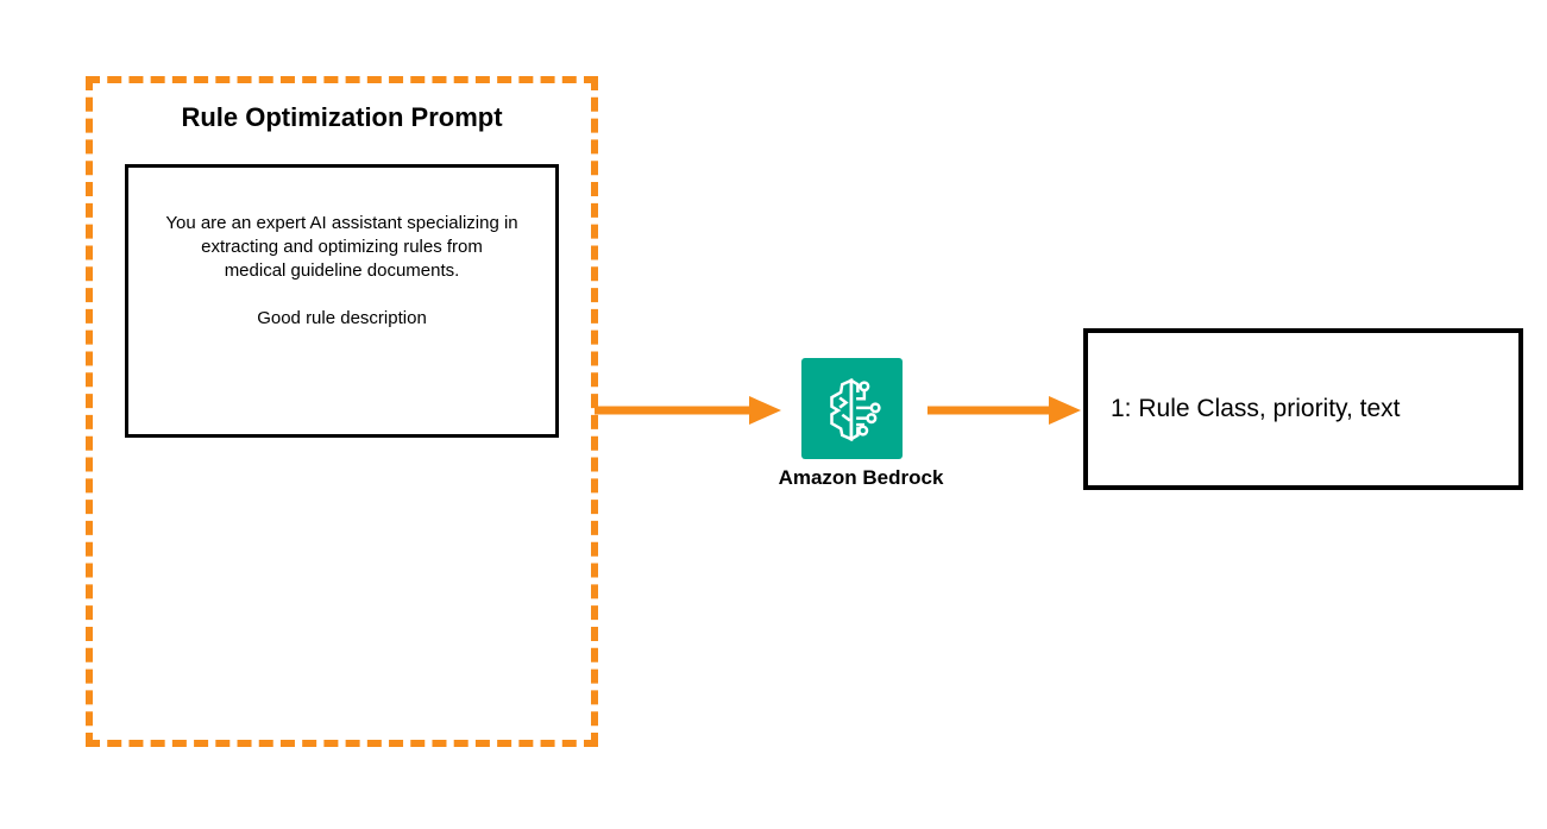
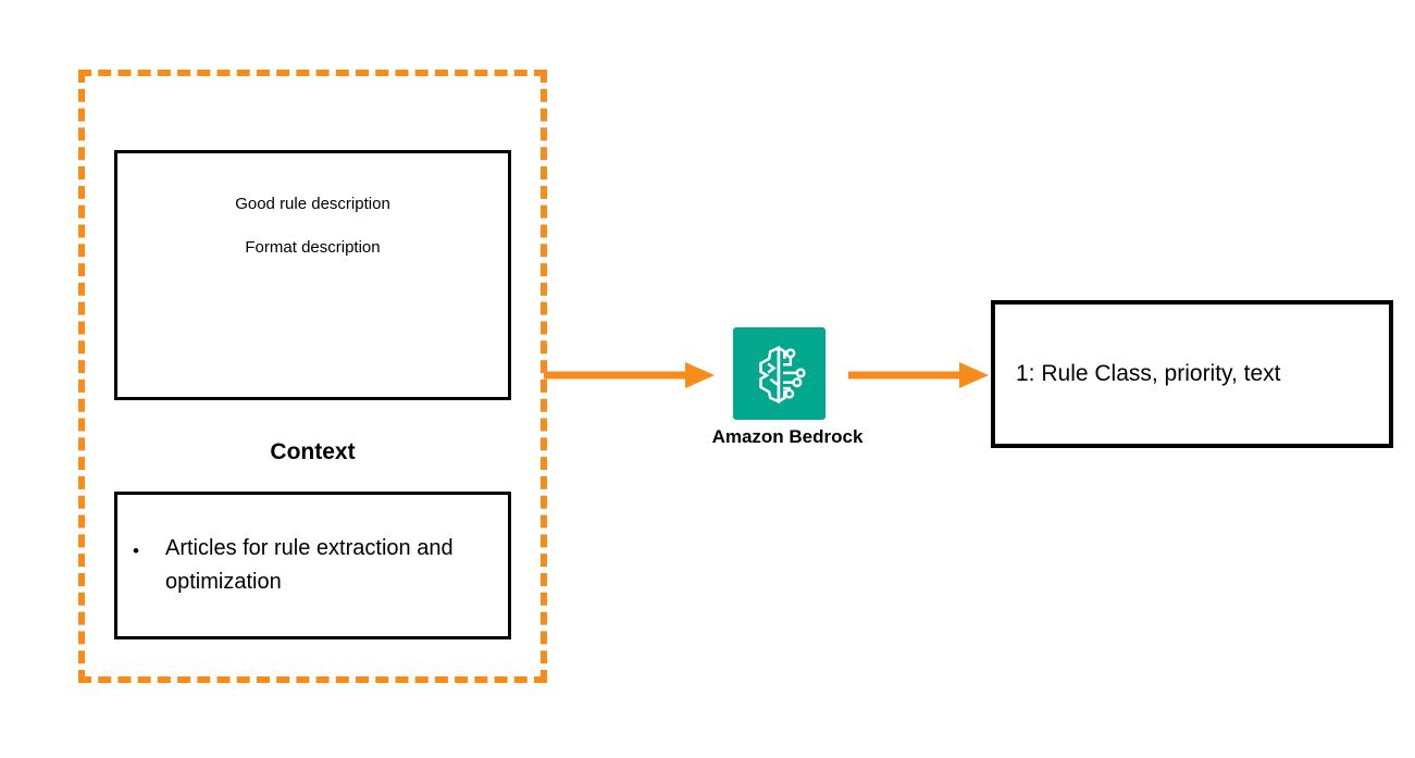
- Rule Optimization Prompt
- You are an expert AI assistant specializing in
- extracting and optimizing rules from
- medical guideline documents.
  Good rule description
+ Format description
+ Context
+ •
+ Articles for rule extraction and optimization
  Amazon Bedrock
  1: Rule Class, priority, text
